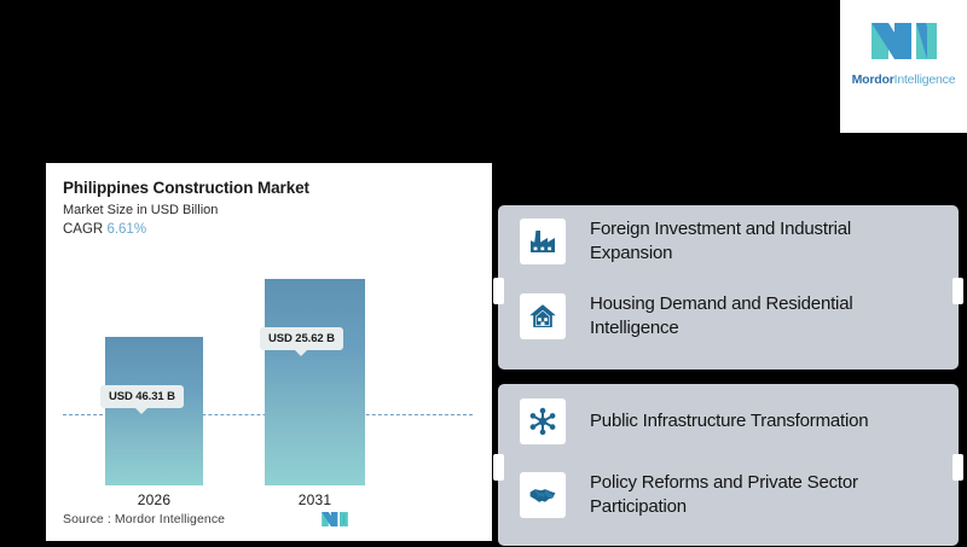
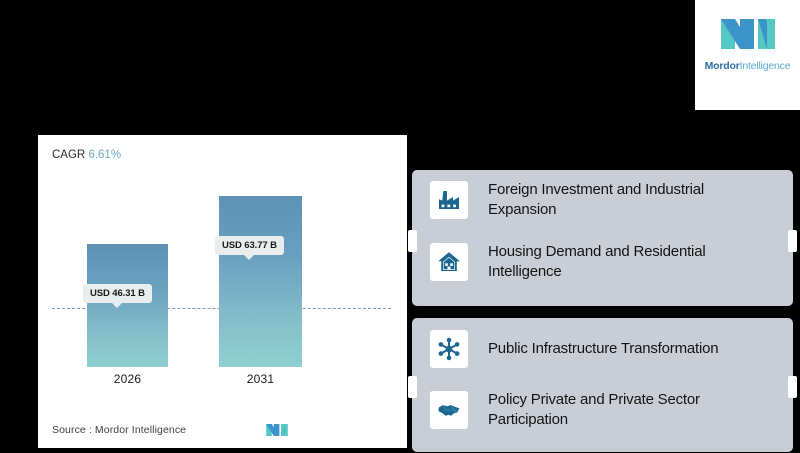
  MordorIntelligence
- Philippines Construction Market
- Market Size in USD Billion
  CAGR 6.61%
  USD 46.31 B
- USD 25.62 B
+ USD 63.77 B
  2026
  2031
  Source : Mordor Intelligence
  Foreign Investment and Industrial Expansion
  Housing Demand and Residential Intelligence
  Public Infrastructure Transformation
- Policy Reforms and Private Sector Participation
+ Policy Private and Private Sector Participation
